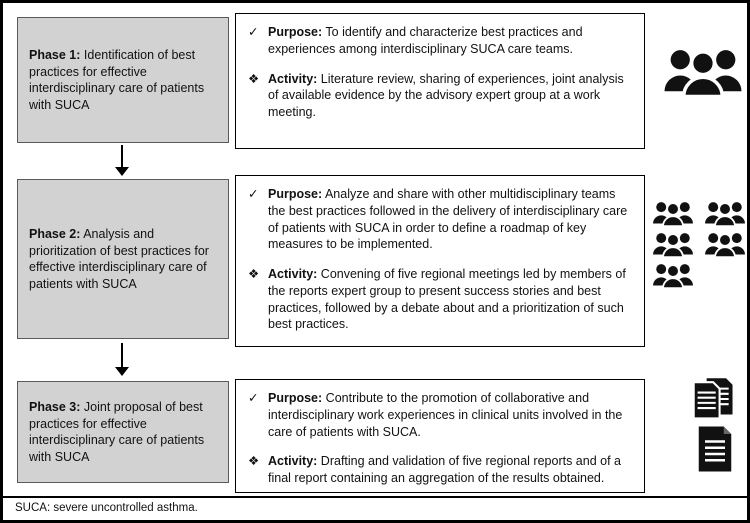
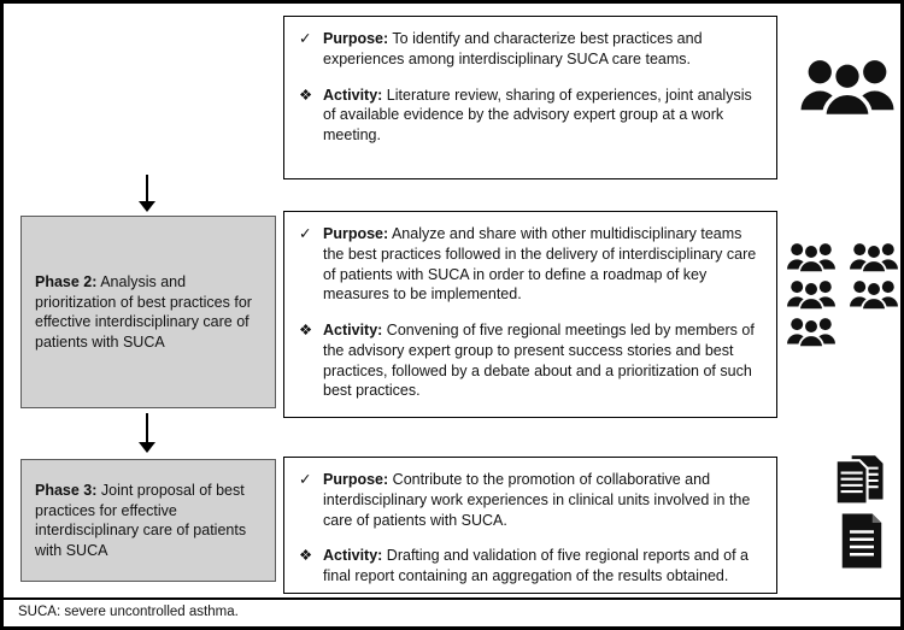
- Phase 1: Identification of best practices for effective interdisciplinary care of patients with SUCA
  ✓
  Purpose: To identify and characterize best practices and experiences among interdisciplinary SUCA care teams.
  ❖
  Activity: Literature review, sharing of experiences, joint analysis of available evidence by the advisory expert group at a work meeting.
  Phase 2: Analysis and prioritization of best practices for effective interdisciplinary care of patients with SUCA
  ✓
  Purpose: Analyze and share with other multidisciplinary teams the best practices followed in the delivery of interdisciplinary care of patients with SUCA in order to define a roadmap of key measures to be implemented.
  ❖
- Activity: Convening of five regional meetings led by members of the reports expert group to present success stories and best practices, followed by a debate about and a prioritization of such best practices.
+ Activity: Convening of five regional meetings led by members of the advisory expert group to present success stories and best practices, followed by a debate about and a prioritization of such best practices.
  Phase 3: Joint proposal of best practices for effective interdisciplinary care of patients with SUCA
  ✓
  Purpose: Contribute to the promotion of collaborative and interdisciplinary work experiences in clinical units involved in the care of patients with SUCA.
  ❖
  Activity: Drafting and validation of five regional reports and of a final report containing an aggregation of the results obtained.
  SUCA: severe uncontrolled asthma.
